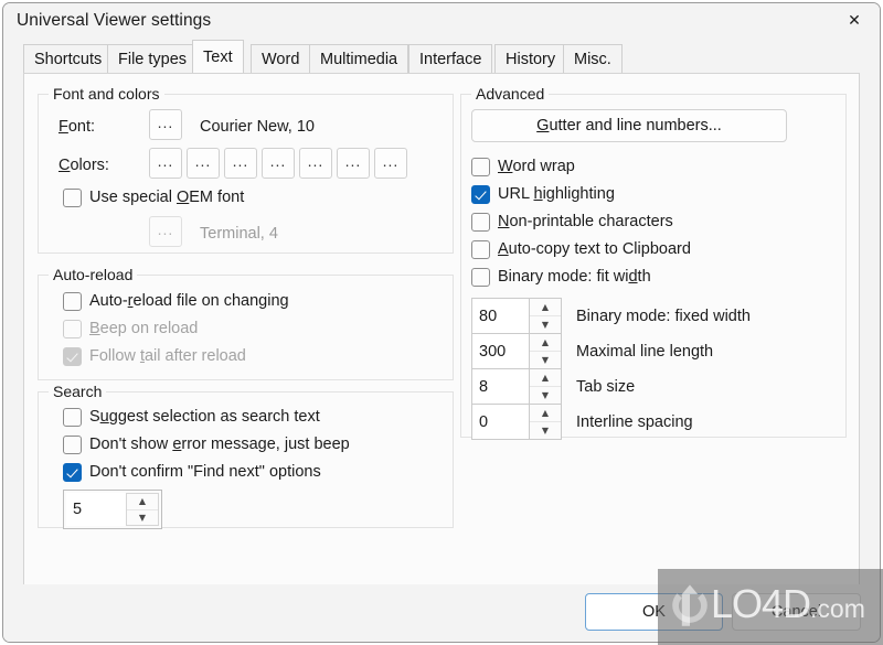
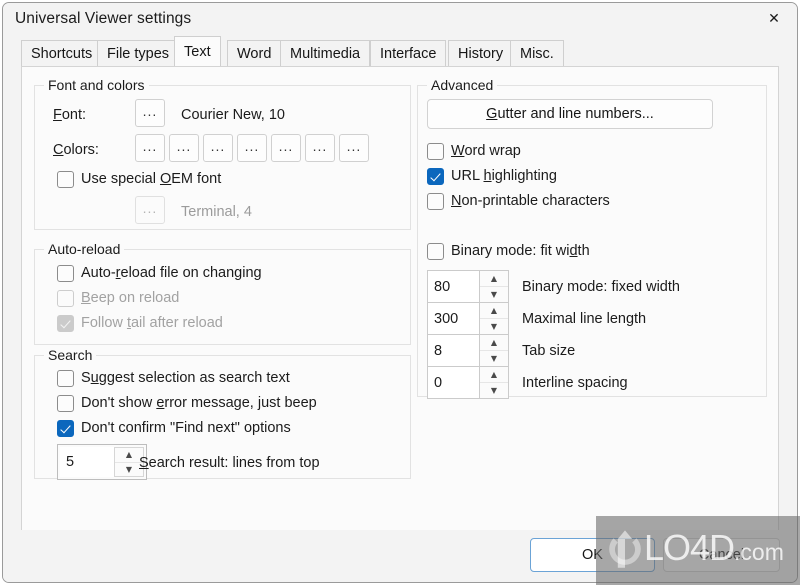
  Universal Viewer settings
  ✕
  Shortcuts
  File types
  Text
  Word
  Multimedia
  Interface
  History
  Misc.
  Font and colors
  Font:
  ...
  Courier New, 10
  Colors:
  ...
  ...
  ...
  ...
  ...
  ...
  ...
  Use special OEM font
  ...
  Terminal, 4
  Auto-reload
  Auto-reload file on changing
  Beep on reload
  Follow tail after reload
  Search
  Suggest selection as search text
  Don't show error message, just beep
  Don't confirm "Find next" options
  5
  ▲
  ▼
+ Search result: lines from top
  Advanced
  Gutter and line numbers...
  Word wrap
  URL highlighting
  Non-printable characters
- Auto-copy text to Clipboard
  Binary mode: fit width
  80
  ▲
  ▼
  Binary mode: fixed width
  300
  ▲
  ▼
  Maximal line length
  8
  ▲
  ▼
  Tab size
  0
  ▲
  ▼
  Interline spacing
  OK
  Cancel
  LO4D.com
